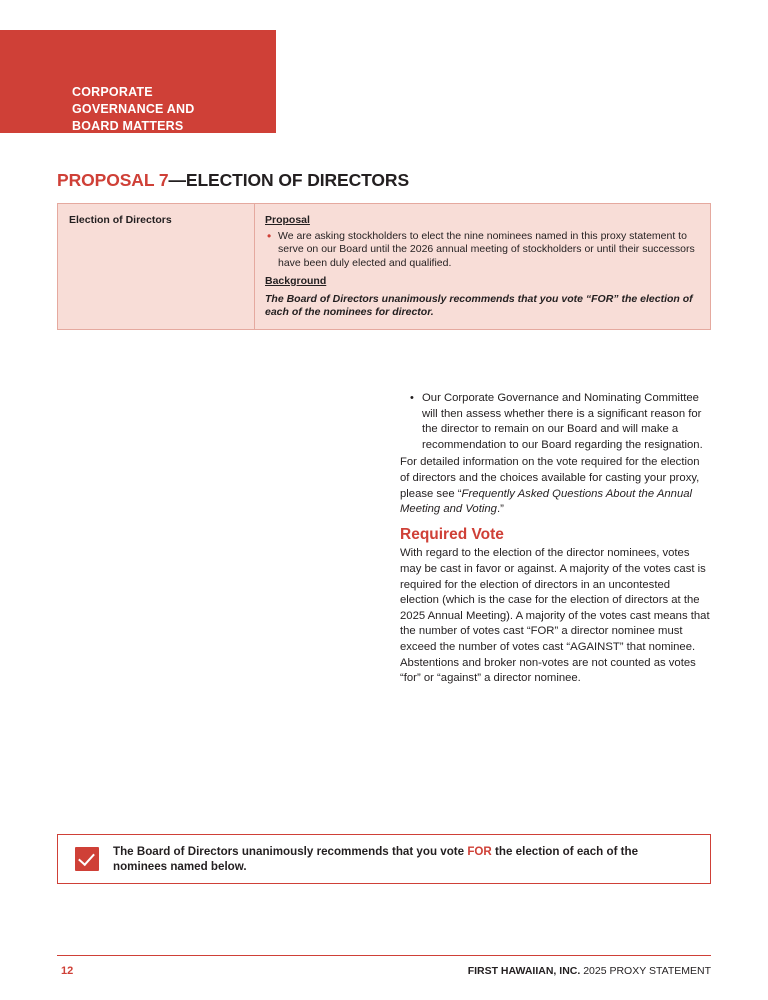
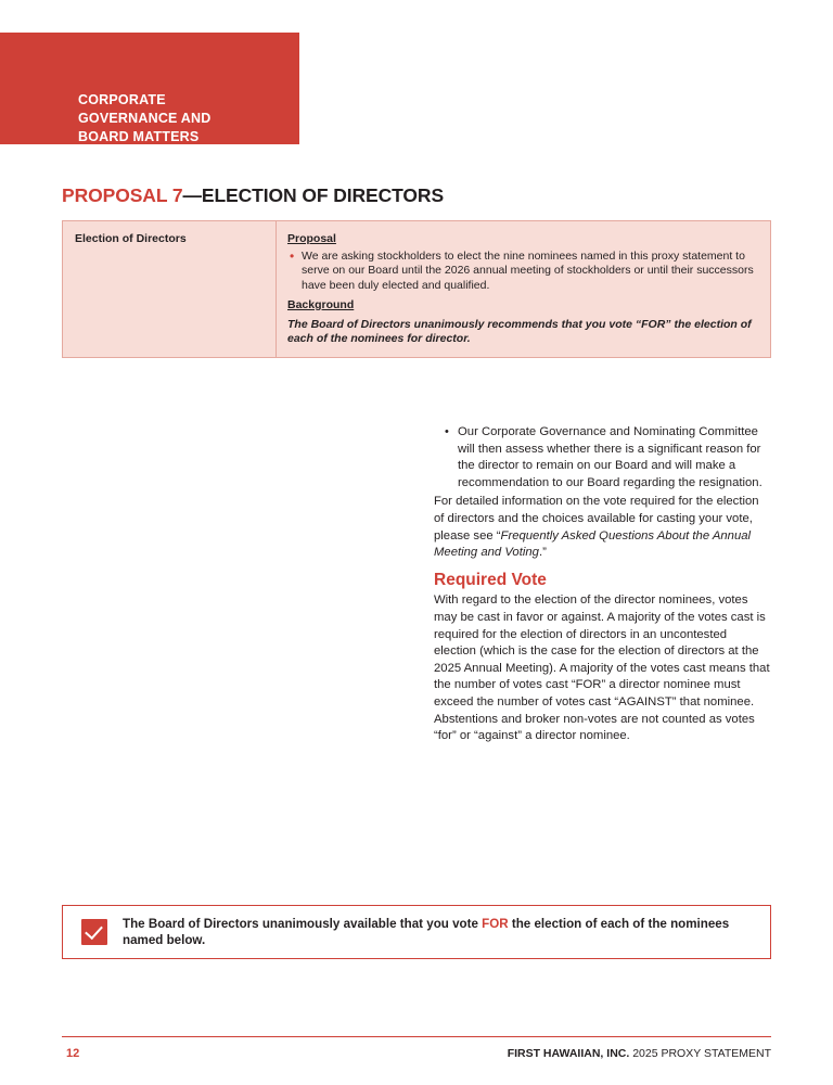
  CORPORATE
  GOVERNANCE AND
  BOARD MATTERS
  PROPOSAL 7—ELECTION OF DIRECTORS
  Election of Directors
  Proposal
  We are asking stockholders to elect the nine nominees named in this proxy statement to serve on our Board until the 2026 annual meeting of stockholders or until their successors have been duly elected and qualified.
  Background
  The Board of Directors unanimously recommends that you vote “FOR” the election of each of the nominees for director.
  Our Corporate Governance and Nominating Committee will then assess whether there is a significant reason for the director to remain on our Board and will make a recommendation to our Board regarding the resignation.
- For detailed information on the vote required for the election of directors and the choices available for casting your proxy, please see “Frequently Asked Questions About the Annual Meeting and Voting.”
+ For detailed information on the vote required for the election of directors and the choices available for casting your vote, please see “Frequently Asked Questions About the Annual Meeting and Voting.”
  Required Vote
  With regard to the election of the director nominees, votes may be cast in favor or against. A majority of the votes cast is required for the election of directors in an uncontested election (which is the case for the election of directors at the 2025 Annual Meeting). A majority of the votes cast means that the number of votes cast “FOR” a director nominee must exceed the number of votes cast “AGAINST” that nominee. Abstentions and broker non-votes are not counted as votes “for” or “against” a director nominee.
- The Board of Directors unanimously recommends that you vote FOR the election of each of the nominees named below.
+ The Board of Directors unanimously available that you vote FOR the election of each of the nominees named below.
  12
  FIRST HAWAIIAN, INC. 2025 PROXY STATEMENT
